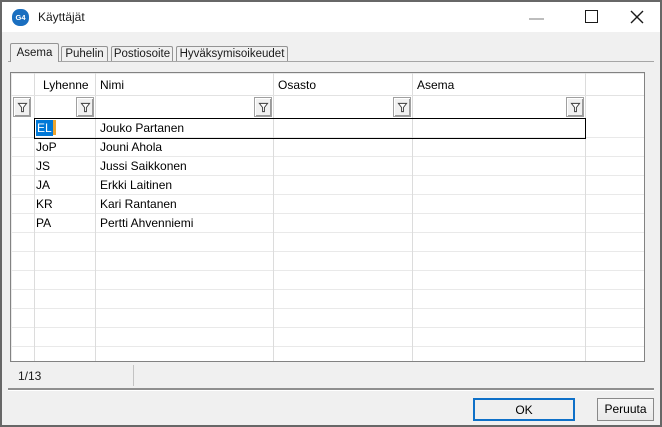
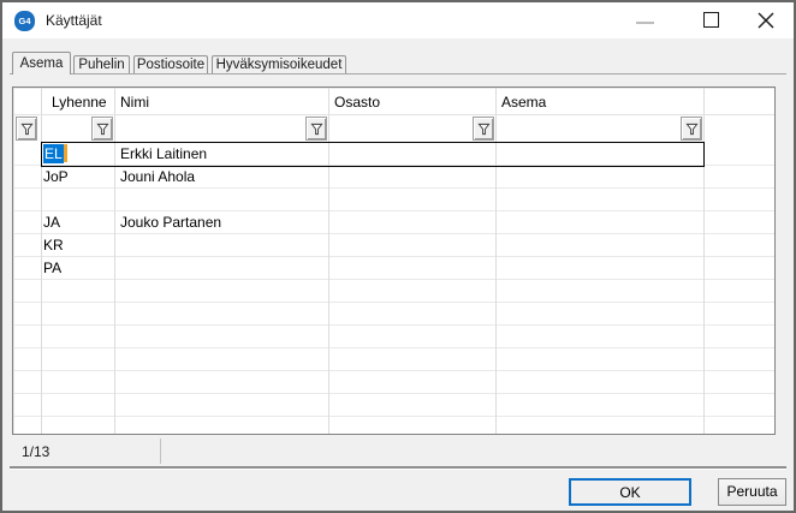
  G4
  Käyttäjät
  Asema
  Puhelin
  Postiosoite
  Hyväksymisoikeudet
  Lyhenne
  Nimi
  Osasto
  Asema
  EL
- Jouko Partanen
+ Erkki Laitinen
  JoP
  Jouni Ahola
- JS
- Jussi Saikkonen
  JA
- Erkki Laitinen
+ Jouko Partanen
  KR
- Kari Rantanen
  PA
- Pertti Ahvenniemi
  1/13
  OK
  Peruuta
